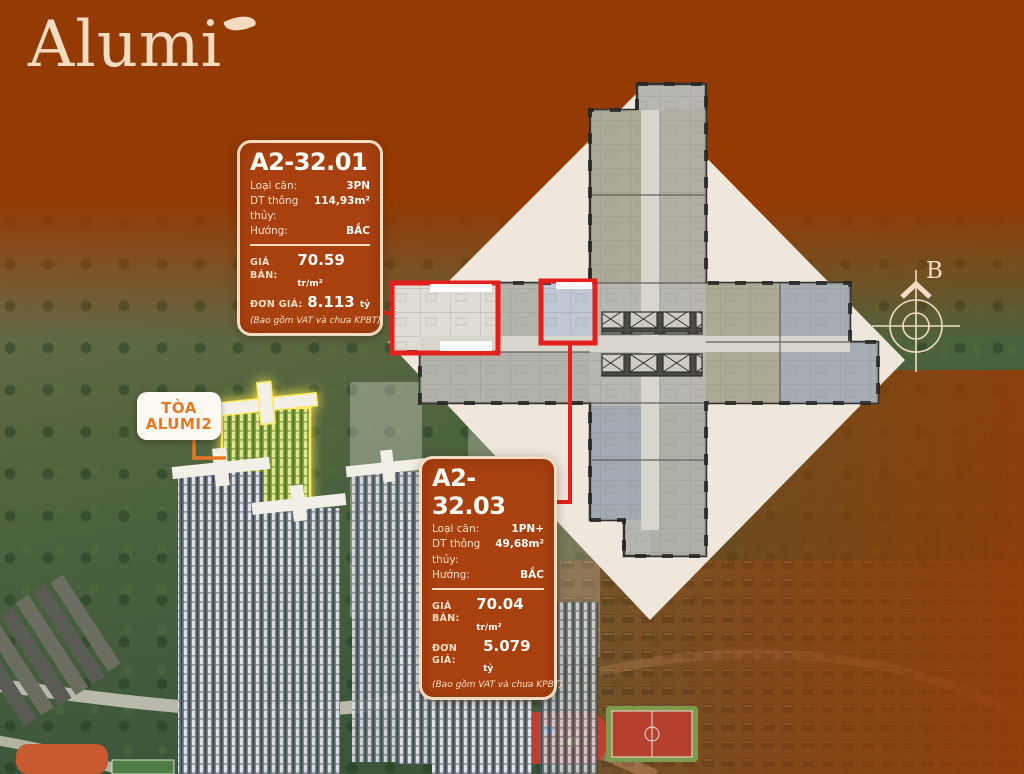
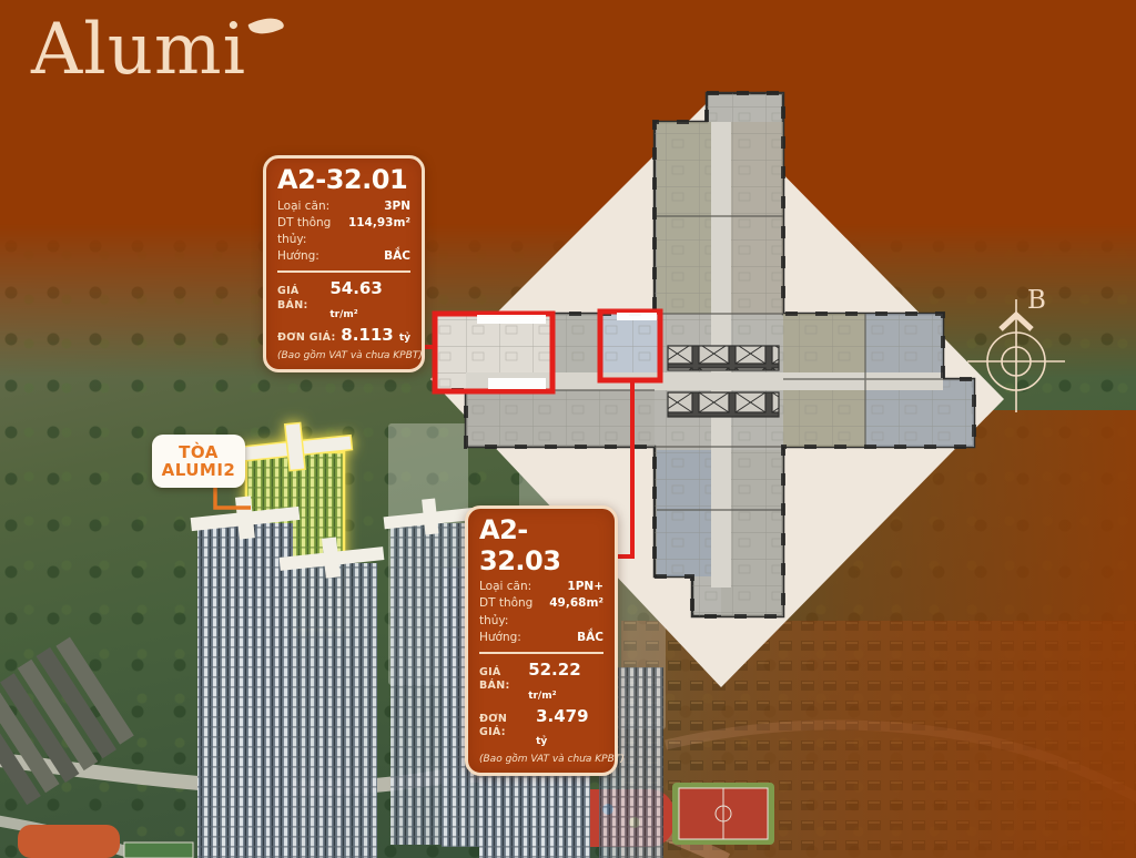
  B
  Alumi
  A2-32.01
  Loại căn:
  3PN
  DT thông thủy:
  114,93m²
  Hướng:
  BẮC
  GIÁ BÁN:
- 70.59 tr/m²
+ 54.63 tr/m²
  ĐƠN GIÁ:
  8.113 tỷ
  (Bao gồm VAT và chưa KPBT)
  A2-32.03
  Loại căn:
  1PN+
  DT thông thủy:
  49,68m²
  Hướng:
  BẮC
  GIÁ BÁN:
- 70.04 tr/m²
+ 52.22 tr/m²
  ĐƠN GIÁ:
- 5.079 tỷ
+ 3.479 tỷ
  (Bao gồm VAT và chưa KPBT)
  TÒA
  ALUMI2
